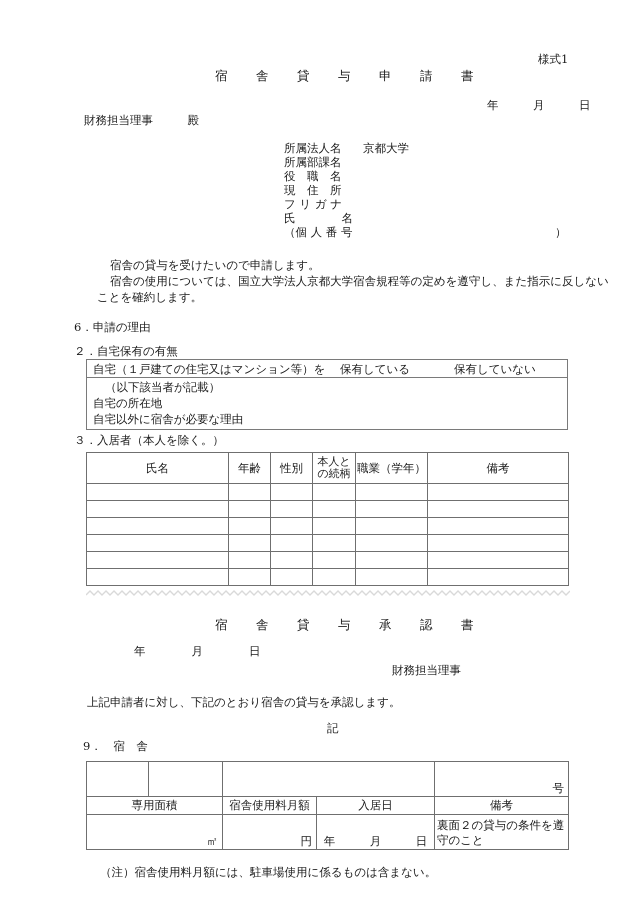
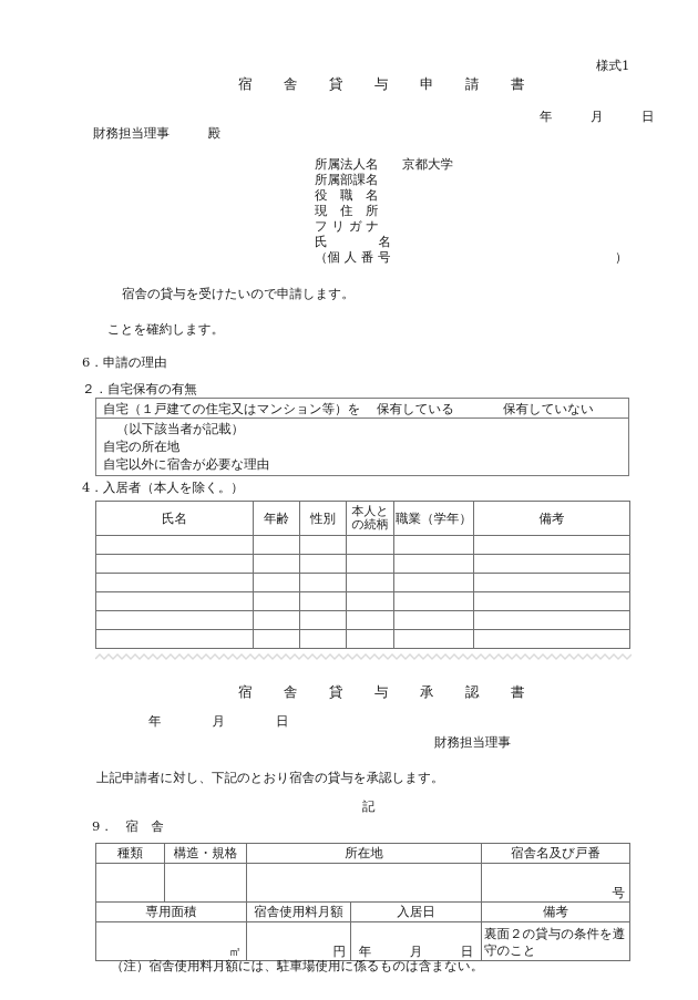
  様式1
  宿 舎 貸 与 申 請 書
  年 月 日
  財務担当理事 殿
  所属法人名
  京都大学
  所属部課名
  役 職 名
  現 住 所
  フ リ ガ ナ
  氏 名
  （個 人 番 号
  ）
  宿舎の貸与を受けたいので申請します。
- 宿舎の使用については、国立大学法人京都大学宿舎規程等の定めを遵守し、また指示に反しない
  ことを確約します。
  6．申請の理由
  ２．自宅保有の有無
  自宅（１戸建ての住宅又はマンション等）を
  保有している
  保有していない
  （以下該当者が記載）
  自宅の所在地
  自宅以外に宿舎が必要な理由
- ３．入居者（本人を除く。）
+ 4．入居者（本人を除く。）
  氏名	年齢	性別	本人と の続柄	職業（学年）	備考
  宿 舎 貸 与 承 認 書
  年 月 日
  財務担当理事
  上記申請者に対し、下記のとおり宿舎の貸与を承認します。
  記
  9． 宿 舎
+ 種類	構造・規格	所在地	宿舎名及び戸番
  			号
  専用面積	宿舎使用料月額	入居日	備考
  ㎡	円	年 月 日	裏面２の貸与の条件を遵守のこと
  （注）宿舎使用料月額には、駐車場使用に係るものは含まない。
